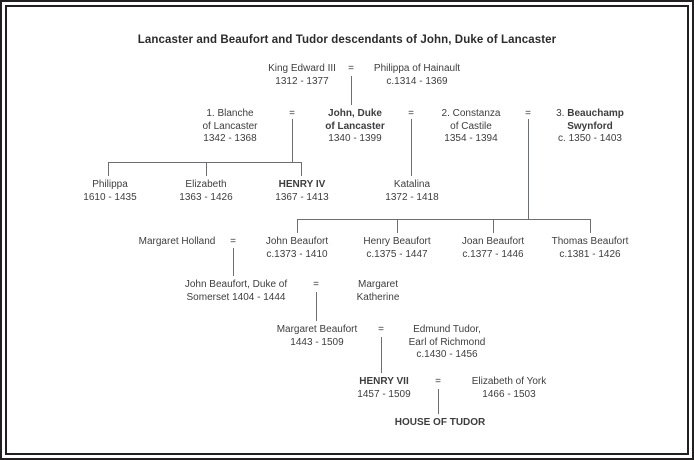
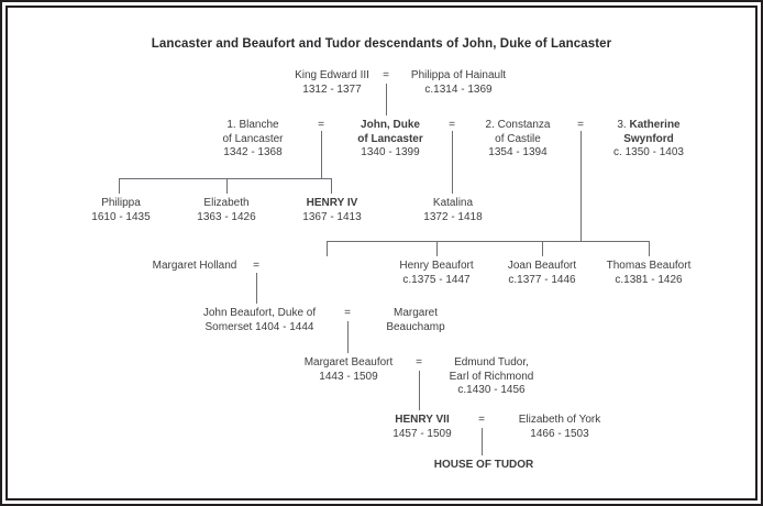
  Lancaster and Beaufort and Tudor descendants of John, Duke of Lancaster
  King Edward III
  1312 - 1377
  Philippa of Hainault
  c.1314 - 1369
  1. Blanche
  of Lancaster
  1342 - 1368
  John, Duke
  of Lancaster
  1340 - 1399
  2. Constanza
  of Castile
  1354 - 1394
- 3. Beauchamp
+ 3. Katherine
  Swynford
  c. 1350 - 1403
  Philippa
  1610 - 1435
  Elizabeth
  1363 - 1426
  HENRY IV
  1367 - 1413
  Katalina
  1372 - 1418
  Margaret Holland
- John Beaufort
- c.1373 - 1410
  Henry Beaufort
  c.1375 - 1447
  Joan Beaufort
  c.1377 - 1446
  Thomas Beaufort
  c.1381 - 1426
  John Beaufort, Duke of
  Somerset 1404 - 1444
  Margaret
- Katherine
+ Beauchamp
  Margaret Beaufort
  1443 - 1509
  Edmund Tudor,
  Earl of Richmond
  c.1430 - 1456
  HENRY VII
  1457 - 1509
  Elizabeth of York
  1466 - 1503
  HOUSE OF TUDOR
  =
  =
  =
  =
  =
  =
  =
  =
